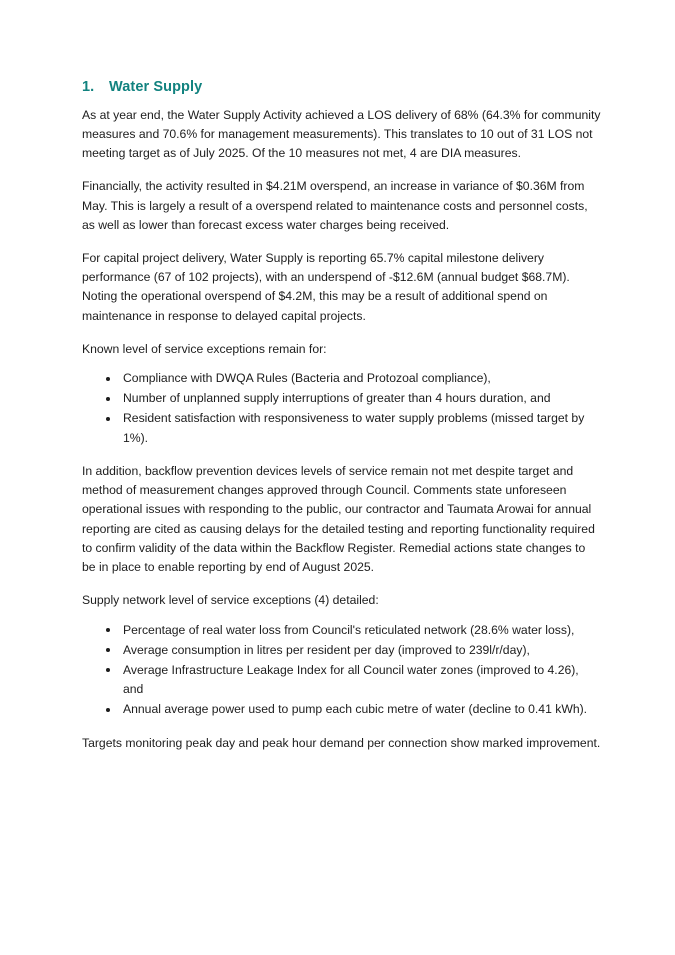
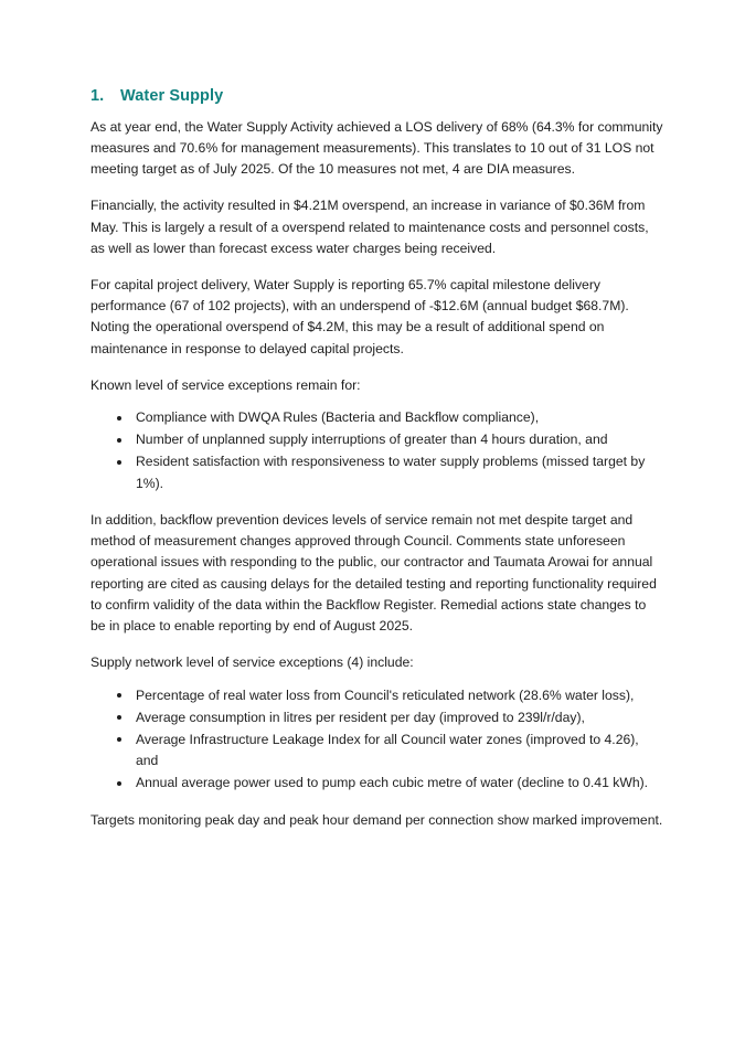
  1.
  Water Supply
  As at year end, the Water Supply Activity achieved a LOS delivery of 68% (64.3% for community measures and 70.6% for management measurements). This translates to 10 out of 31 LOS not meeting target as of July 2025. Of the 10 measures not met, 4 are DIA measures.
  Financially, the activity resulted in $4.21M overspend, an increase in variance of $0.36M from May. This is largely a result of a overspend related to maintenance costs and personnel costs, as well as lower than forecast excess water charges being received.
  For capital project delivery, Water Supply is reporting 65.7% capital milestone delivery performance (67 of 102 projects), with an underspend of -$12.6M (annual budget $68.7M). Noting the operational overspend of $4.2M, this may be a result of additional spend on maintenance in response to delayed capital projects.
  Known level of service exceptions remain for:
- Compliance with DWQA Rules (Bacteria and Protozoal compliance),
+ Compliance with DWQA Rules (Bacteria and Backflow compliance),
  Number of unplanned supply interruptions of greater than 4 hours duration, and
  Resident satisfaction with responsiveness to water supply problems (missed target by 1%).
  In addition, backflow prevention devices levels of service remain not met despite target and method of measurement changes approved through Council. Comments state unforeseen operational issues with responding to the public, our contractor and Taumata Arowai for annual reporting are cited as causing delays for the detailed testing and reporting functionality required to confirm validity of the data within the Backflow Register. Remedial actions state changes to be in place to enable reporting by end of August 2025.
- Supply network level of service exceptions (4) detailed:
+ Supply network level of service exceptions (4) include:
  Percentage of real water loss from Council's reticulated network (28.6% water loss),
  Average consumption in litres per resident per day (improved to 239l/r/day),
  Average Infrastructure Leakage Index for all Council water zones (improved to 4.26), and
  Annual average power used to pump each cubic metre of water (decline to 0.41 kWh).
  Targets monitoring peak day and peak hour demand per connection show marked improvement.
